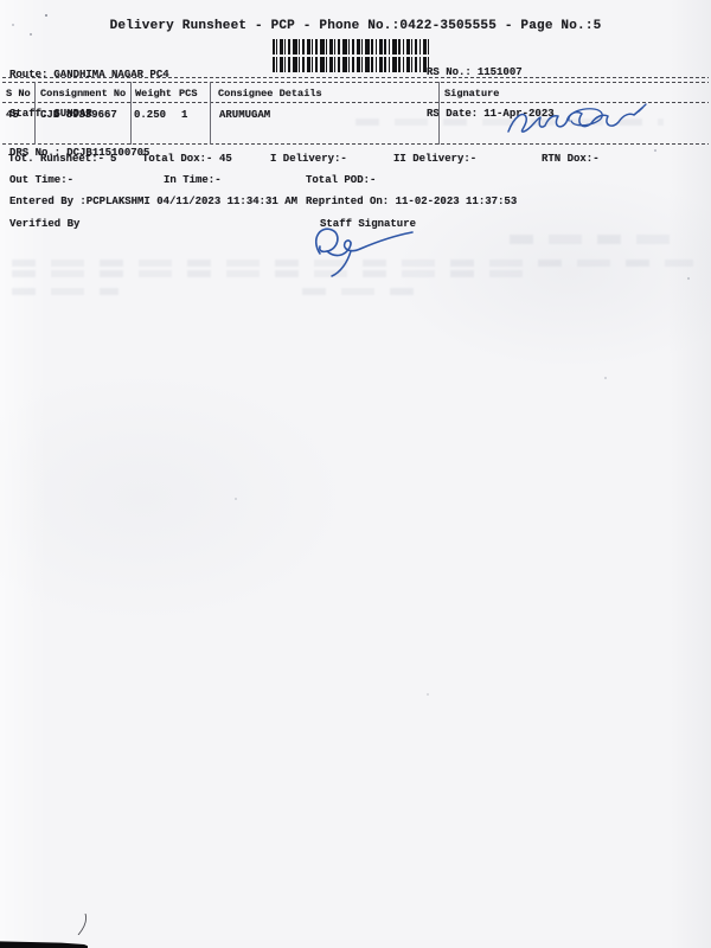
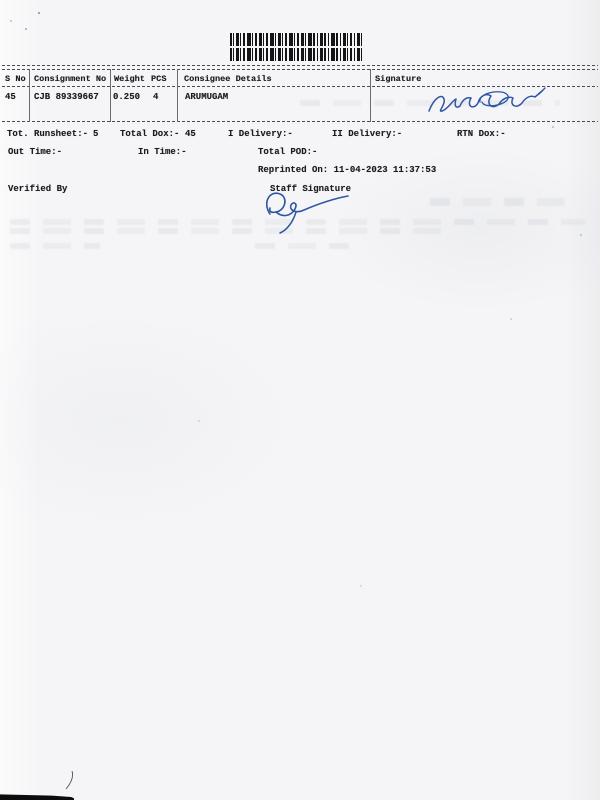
- Delivery Runsheet - PCP - Phone No.:0422-3505555 - Page No.:5
- Route: GANDHIMA NAGAR PC4
- Staff: SUNDAR
- DRS No.: DCJB115100705
- RS No.: 1151007
- RS Date: 11-Apr-2023
  S No
  Consignment No
  Weight
  PCS
  Consignee Details
  Signature
  45
  CJB 89339667
  0.250
- 1
+ 4
  ARUMUGAM
  Tot. Runsheet:- 5
  Total Dox:-
  45
  I Delivery:-
  II Delivery:-
  RTN Dox:-
  Out Time:-
  In Time:-
  Total POD:-
- Entered By :PCPLAKSHMI 04/11/2023 11:34:31 AM
- Reprinted On: 11-02-2023 11:37:53
+ Reprinted On: 11-04-2023 11:37:53
  Verified By
  Staff Signature
